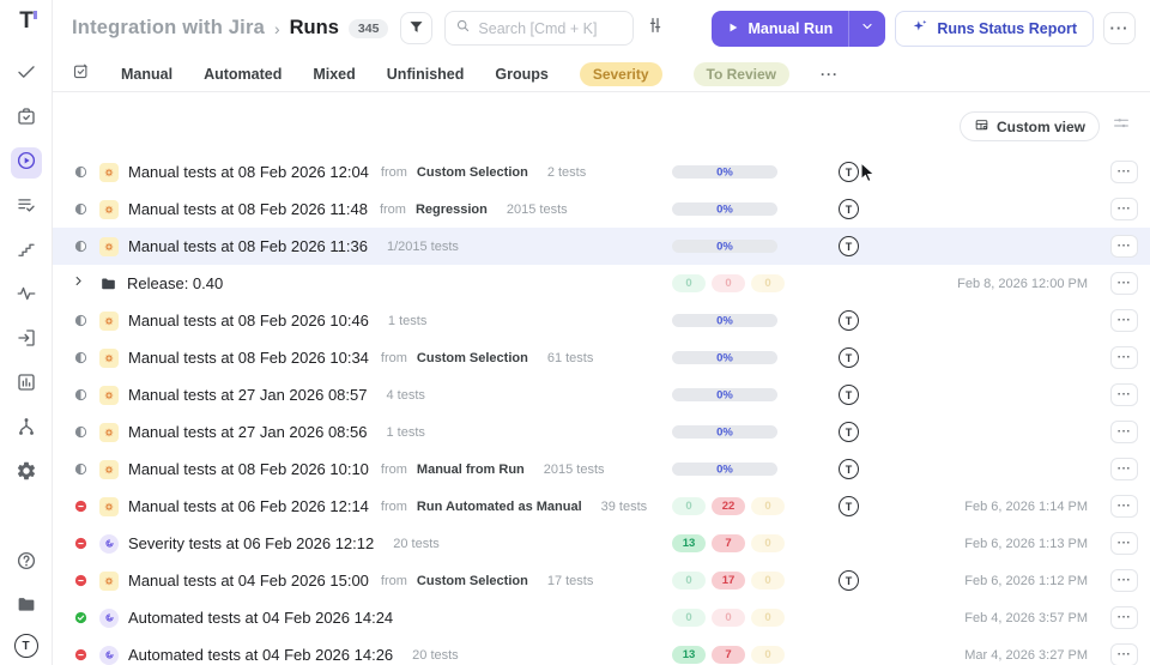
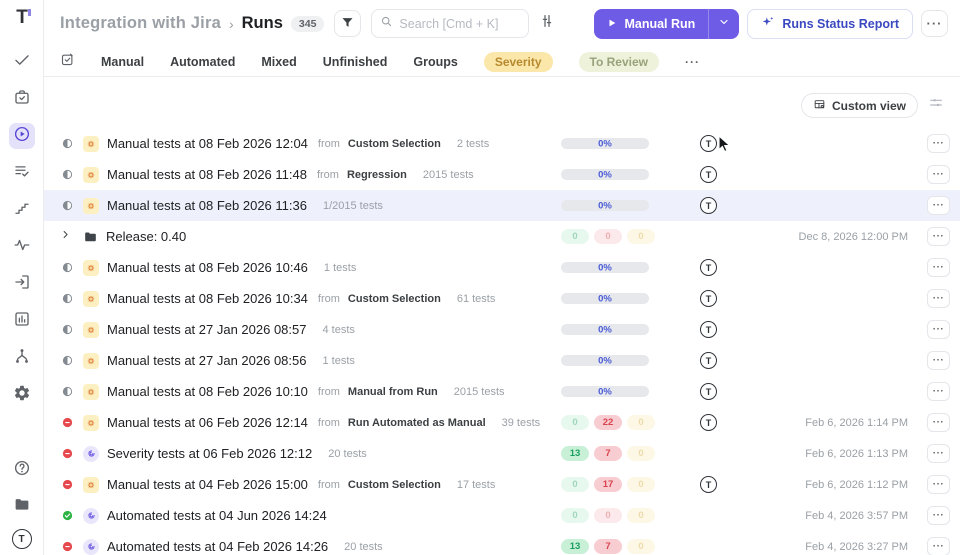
  T
  T
  Integration with Jira
  ›
  Runs
  345
  Search [Cmd + K]
  Manual Run
  Runs Status Report
  ···
  Manual
  Automated
  Mixed
  Unfinished
  Groups
  Severity
  To Review
  ···
  Custom view
  Manual tests at 08 Feb 2026 12:04
  from
  Custom Selection
  2 tests
  0%
  T
  ···
  Manual tests at 08 Feb 2026 11:48
  from
  Regression
  2015 tests
  0%
  T
  ···
  Manual tests at 08 Feb 2026 11:36
  1/2015 tests
  0%
  T
  ···
  Release: 0.40
  0
  0
  0
- Feb 8, 2026 12:00 PM
+ Dec 8, 2026 12:00 PM
  ···
  Manual tests at 08 Feb 2026 10:46
  1 tests
  0%
  T
  ···
  Manual tests at 08 Feb 2026 10:34
  from
  Custom Selection
  61 tests
  0%
  T
  ···
  Manual tests at 27 Jan 2026 08:57
  4 tests
  0%
  T
  ···
  Manual tests at 27 Jan 2026 08:56
  1 tests
  0%
  T
  ···
  Manual tests at 08 Feb 2026 10:10
  from
  Manual from Run
  2015 tests
  0%
  T
  ···
  Manual tests at 06 Feb 2026 12:14
  from
  Run Automated as Manual
  39 tests
  0
  22
  0
  T
  Feb 6, 2026 1:14 PM
  ···
  Severity tests at 06 Feb 2026 12:12
  20 tests
  13
  7
  0
  Feb 6, 2026 1:13 PM
  ···
  Manual tests at 04 Feb 2026 15:00
  from
  Custom Selection
  17 tests
  0
  17
  0
  T
  Feb 6, 2026 1:12 PM
  ···
- Automated tests at 04 Feb 2026 14:24
+ Automated tests at 04 Jun 2026 14:24
  0
  0
  0
  Feb 4, 2026 3:57 PM
  ···
  Automated tests at 04 Feb 2026 14:26
  20 tests
  13
  7
  0
- Mar 4, 2026 3:27 PM
+ Feb 4, 2026 3:27 PM
  ···
